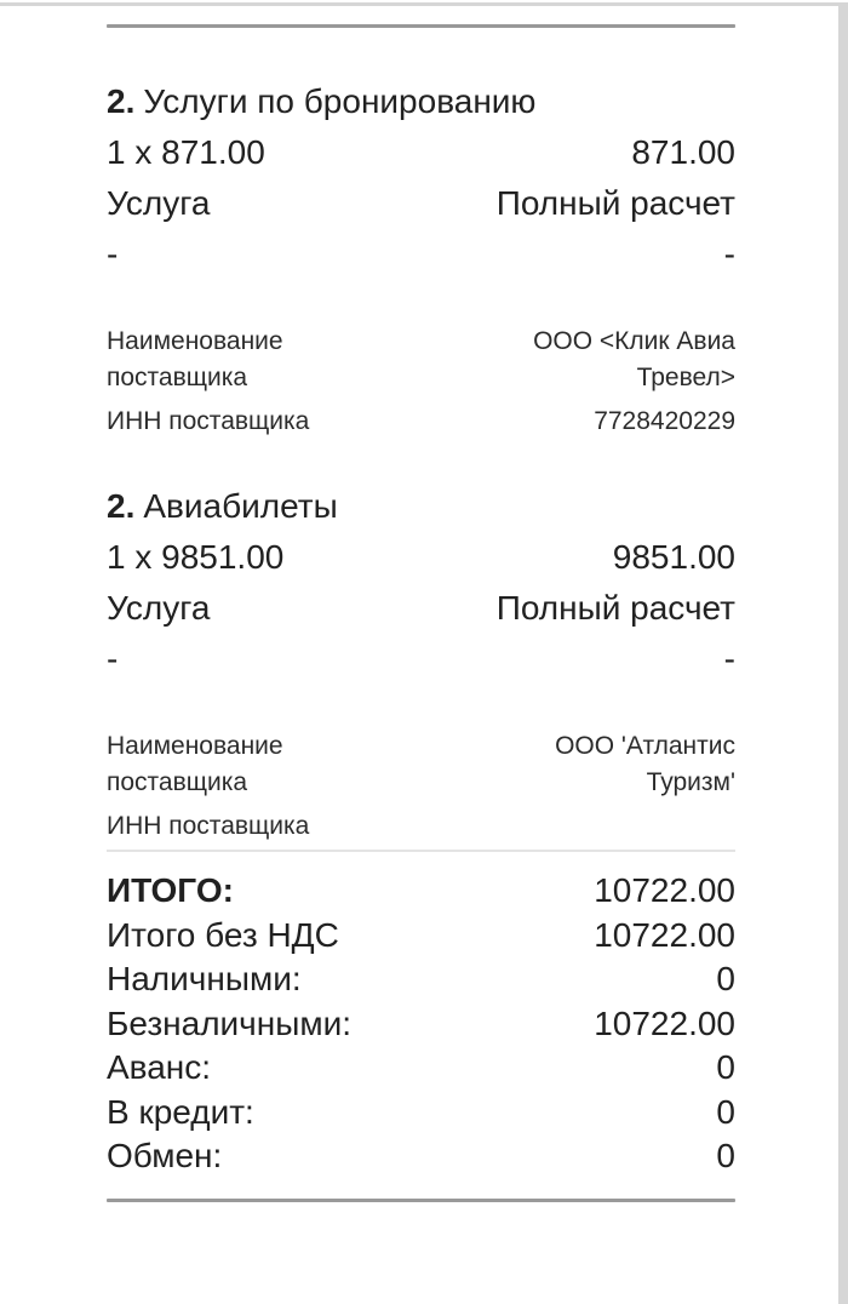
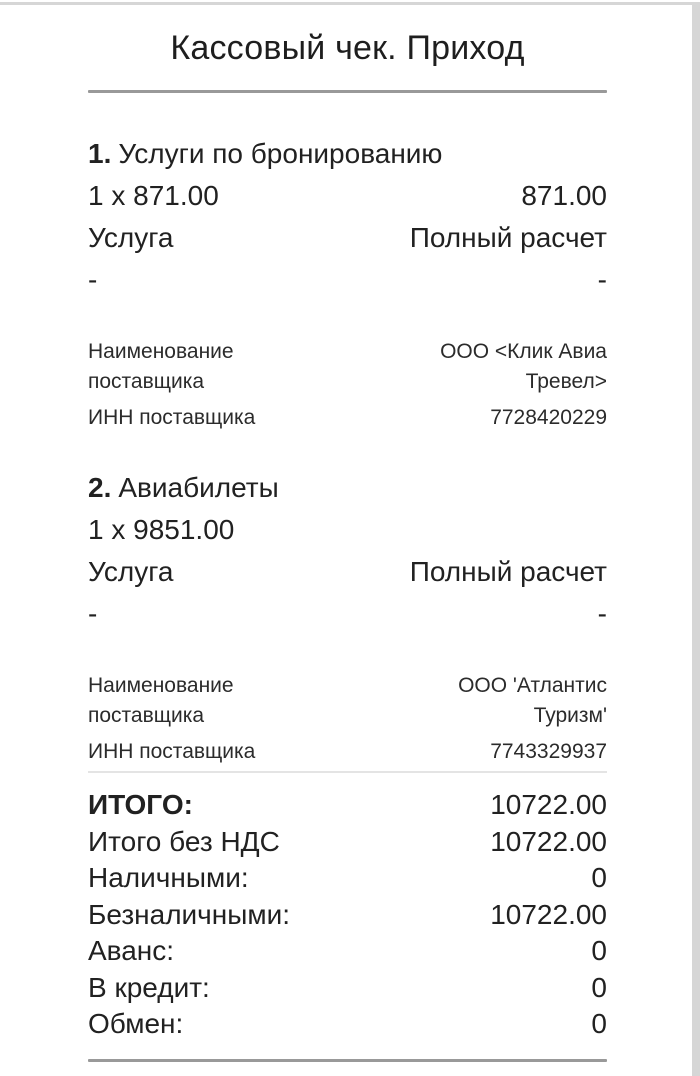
+ Кассовый чек. Приход
- 2. Услуги по бронированию
+ 1. Услуги по бронированию
  1 x 871.00
  871.00
  Услуга
  Полный расчет
  -
  -
  Наименование поставщика
  ООО <Клик Авиа Тревел>
  ИНН поставщика
  7728420229
  2. Авиабилеты
  1 x 9851.00
- 9851.00
  Услуга
  Полный расчет
  -
  -
  Наименование поставщика
  ООО 'Атлантис Туризм'
  ИНН поставщика
+ 7743329937
  ИТОГО:
  10722.00
  Итого без НДС
  10722.00
  Наличными:
  0
  Безналичными:
  10722.00
  Аванс:
  0
  В кредит:
  0
  Обмен:
  0
